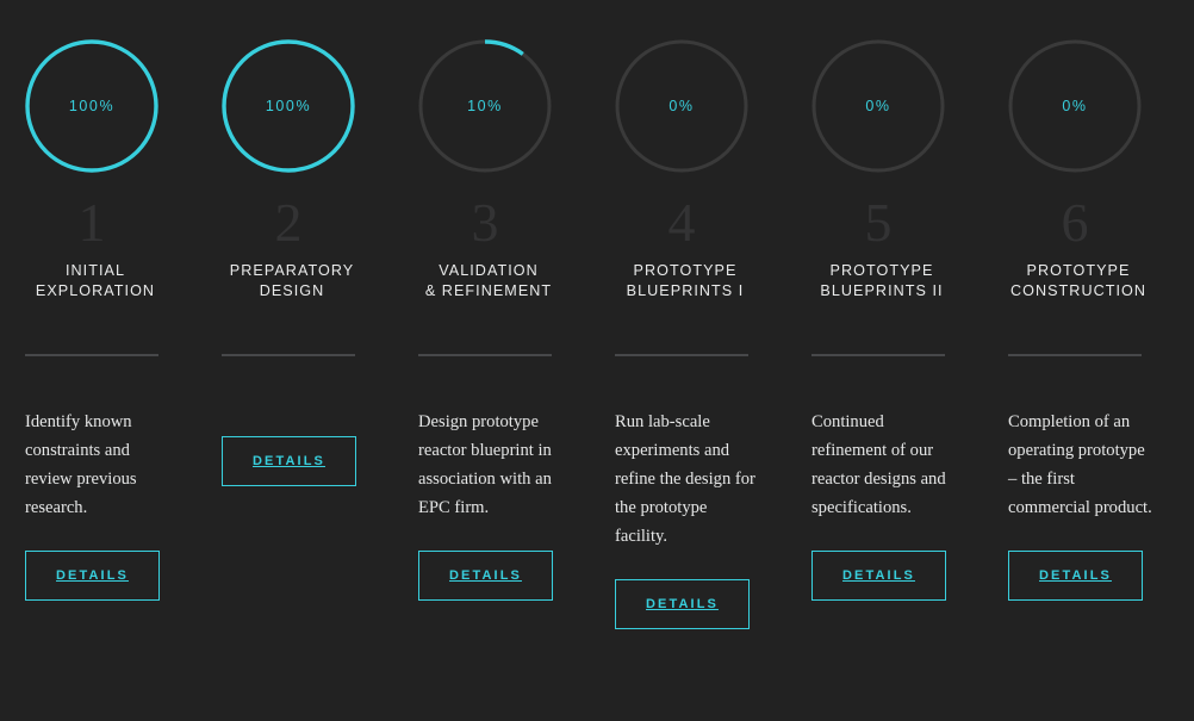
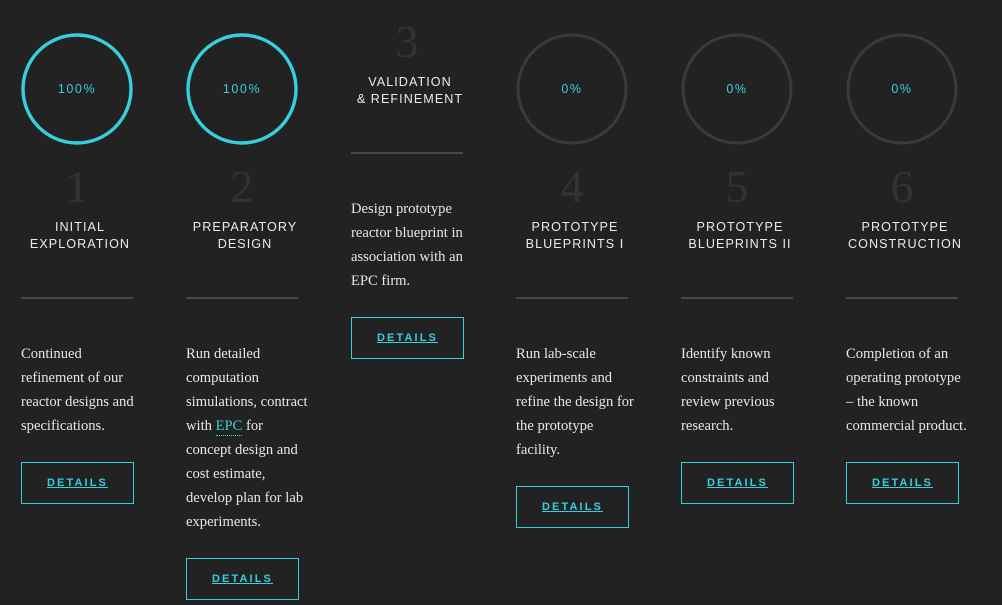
  100%
  INITIAL
  EXPLORATION
- Identify known constraints and review previous research.
+ Continued refinement of our reactor designs and specifications.
  DETAILS
  100%
  PREPARATORY
  DESIGN
+ Run detailed computation simulations, contract with EPC for concept design and cost estimate, develop plan for lab experiments.
  DETAILS
- 10%
  VALIDATION
  & REFINEMENT
  Design prototype reactor blueprint in association with an EPC firm.
  DETAILS
  0%
  PROTOTYPE
  BLUEPRINTS I
  Run lab-scale experiments and refine the design for the prototype facility.
  DETAILS
  0%
  PROTOTYPE
  BLUEPRINTS II
- Continued refinement of our reactor designs and specifications.
+ Identify known constraints and review previous research.
  DETAILS
  0%
  PROTOTYPE
  CONSTRUCTION
- Completion of an operating prototype – the first commercial product.
+ Completion of an operating prototype – the known commercial product.
  DETAILS
